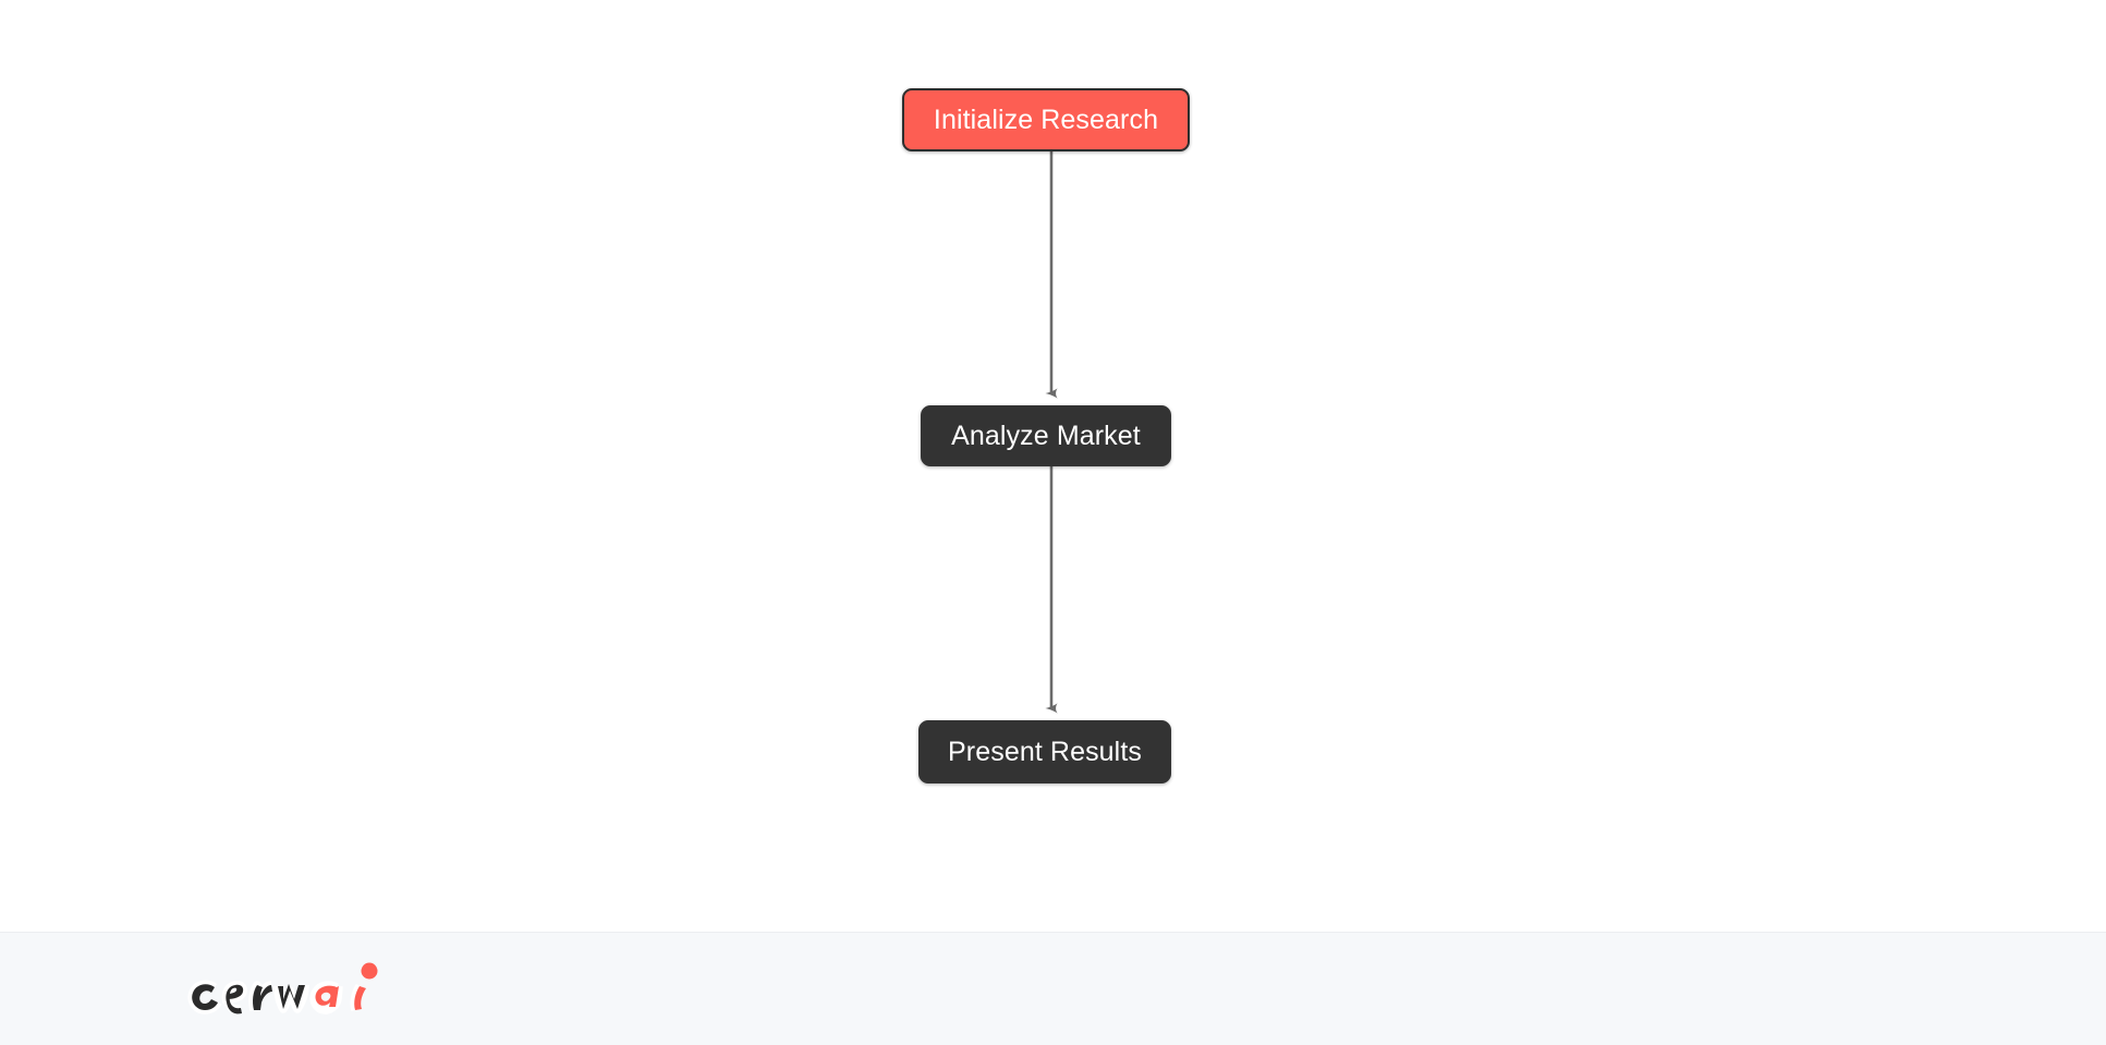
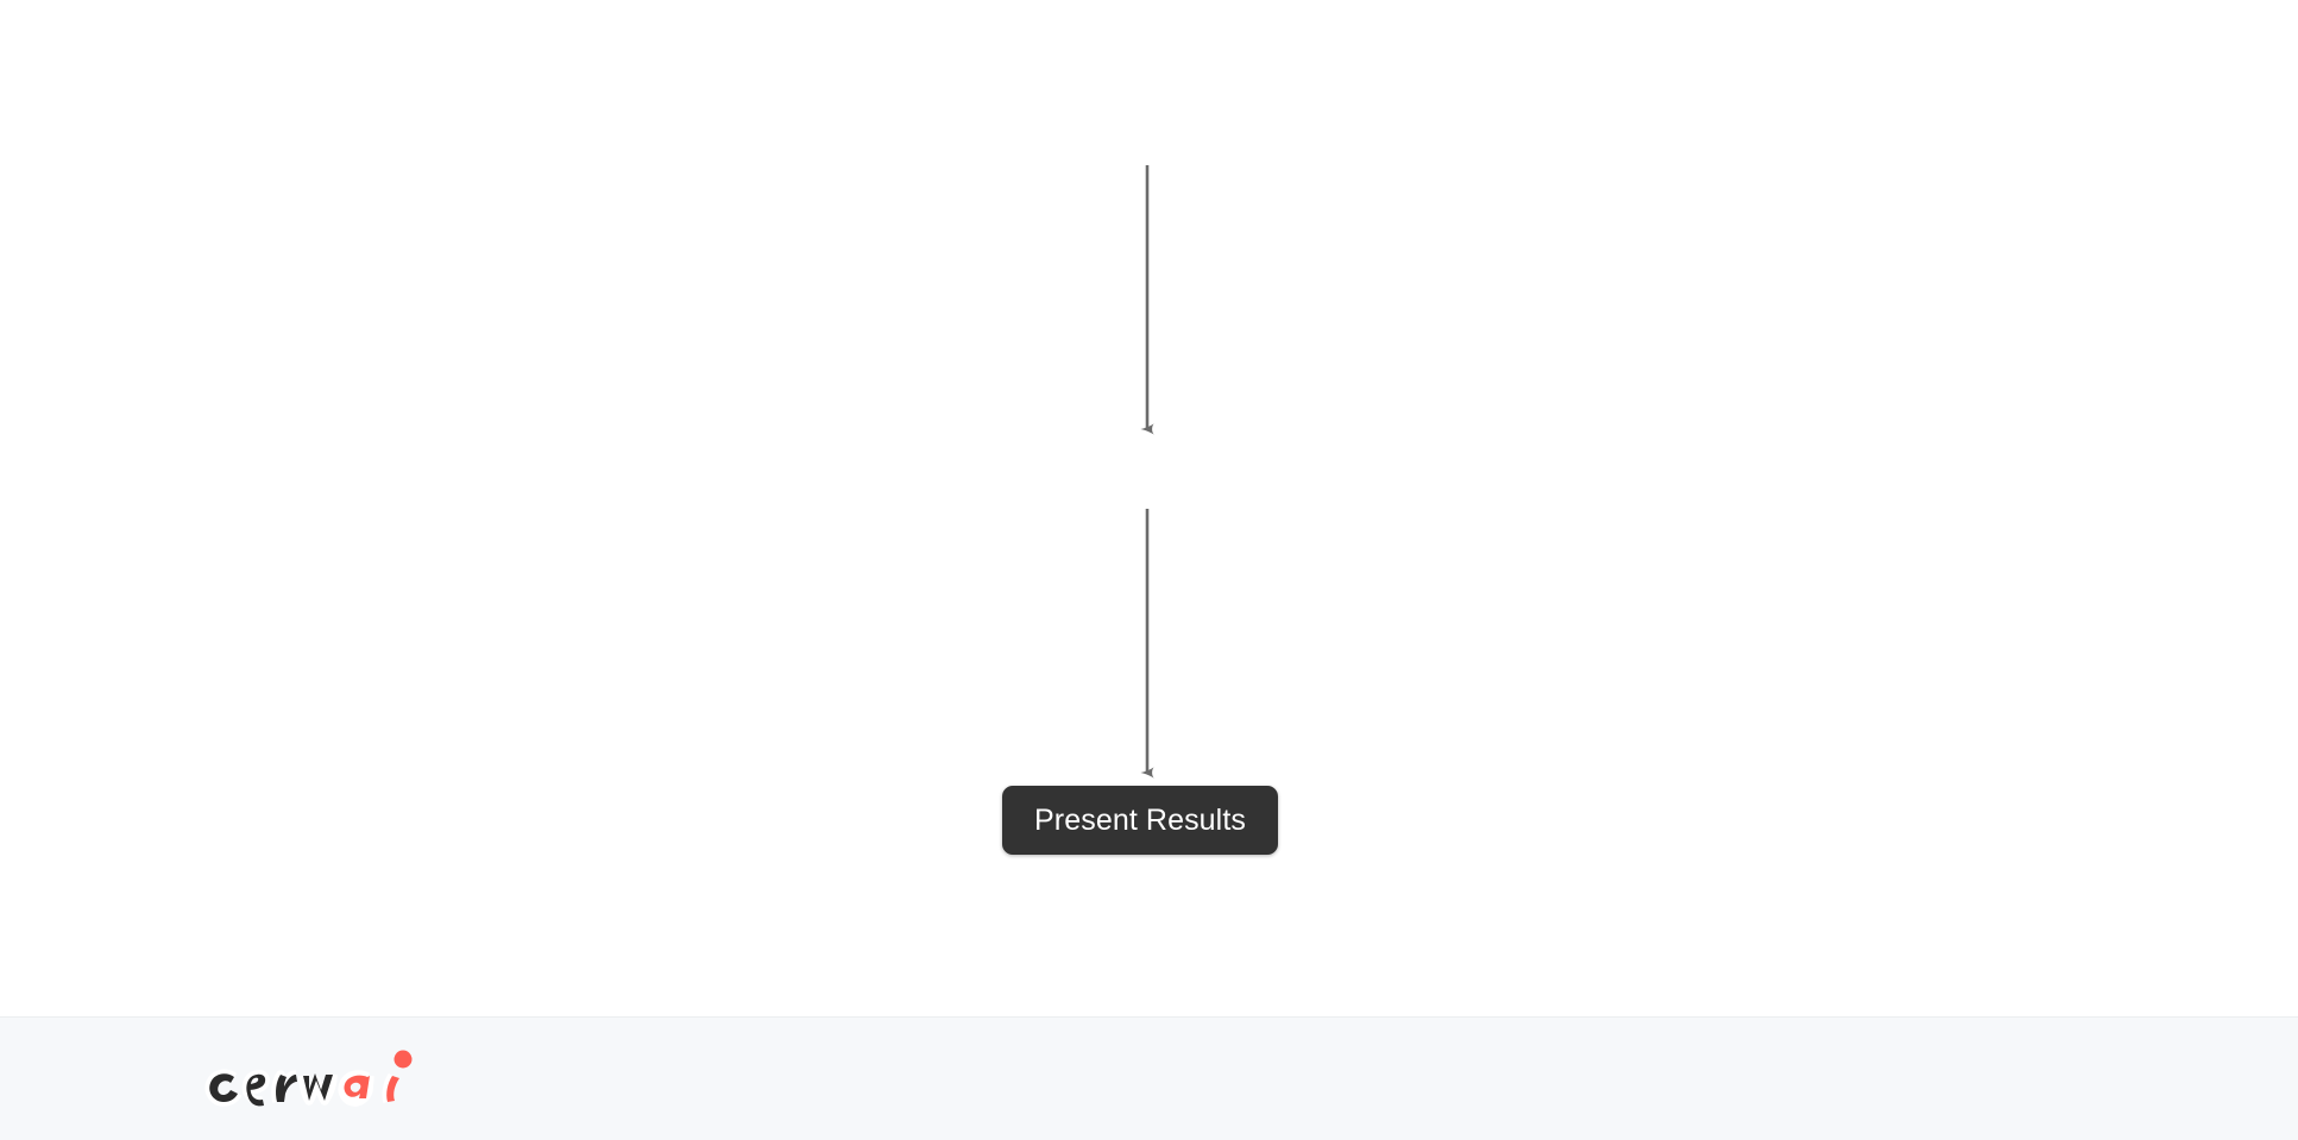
- Initialize Research
- Analyze Market
  Present Results
